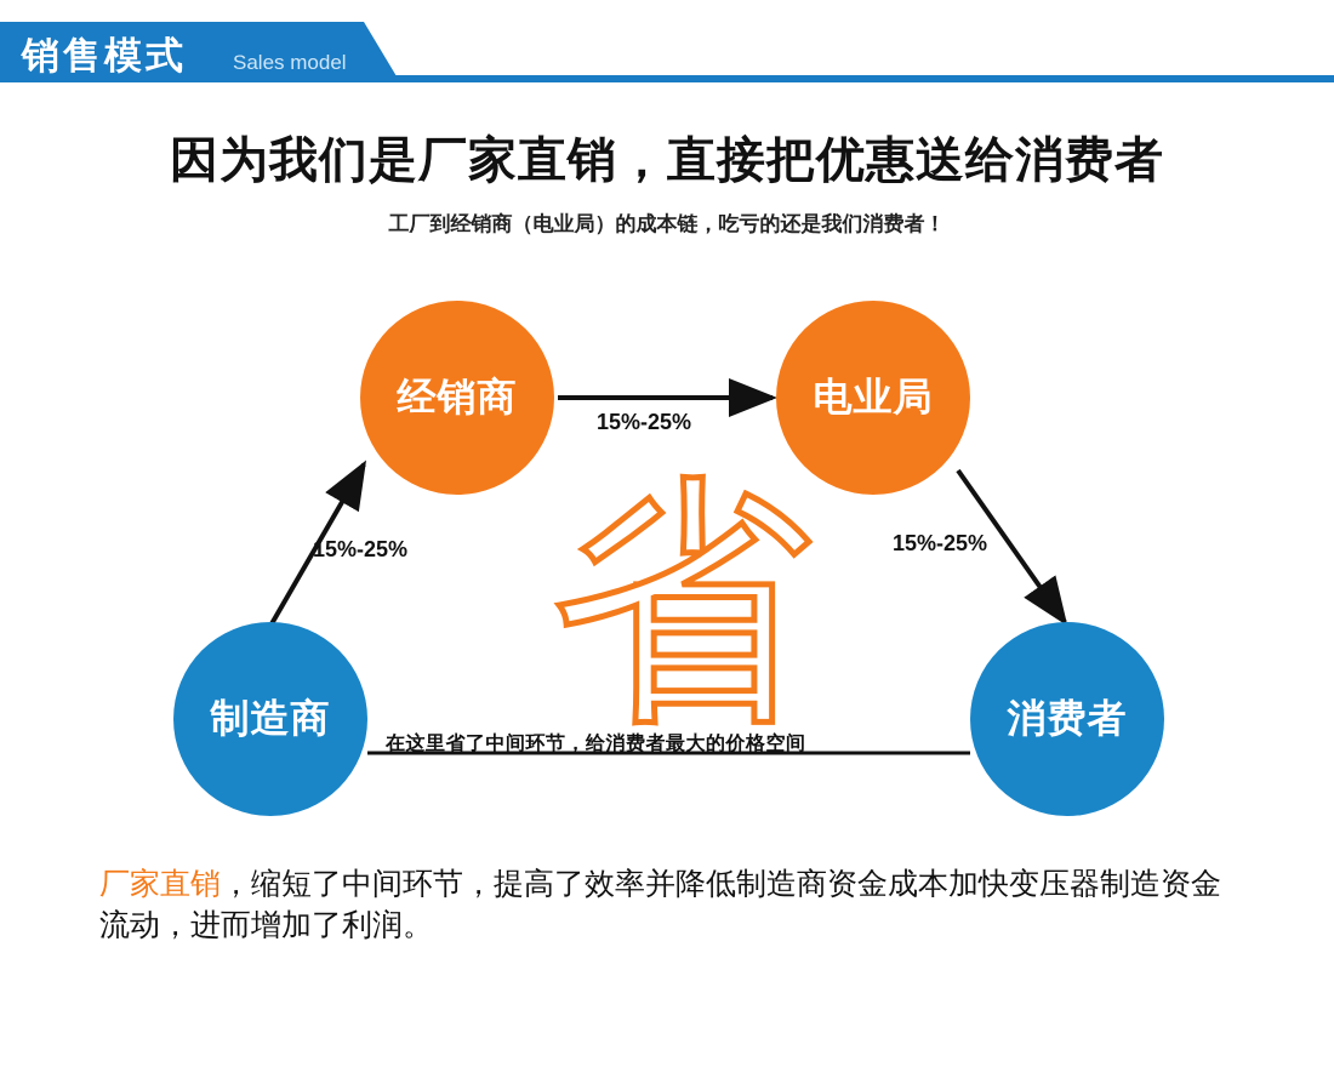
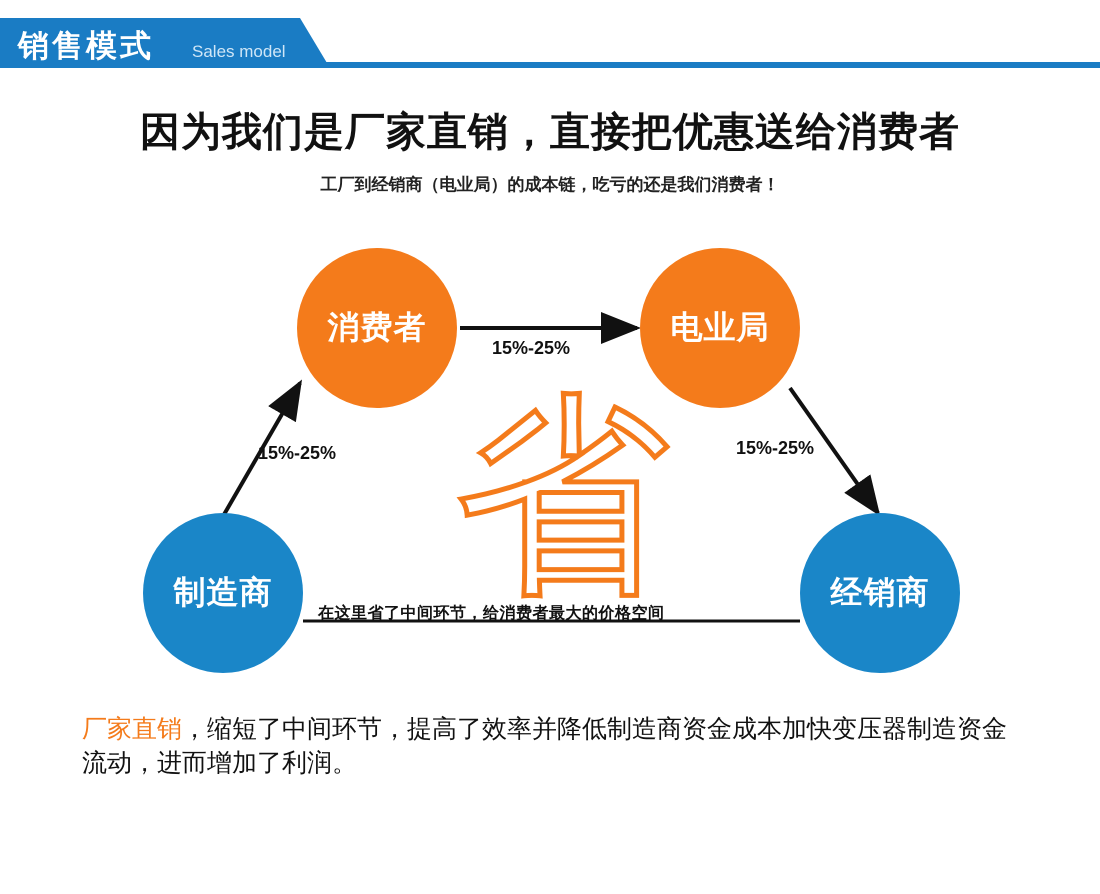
  销售模式
  Sales model
  因为我们是厂家直销，直接把优惠送给消费者
  工厂到经销商（电业局）的成本链，吃亏的还是我们消费者！
- 经销商
+ 消费者
  电业局
  制造商
- 消费者
+ 经销商
  省
  15%-25%
  15%-25%
  15%-25%
  在这里省了中间环节，给消费者最大的价格空间
  厂家直销，缩短了中间环节，提高了效率并降低制造商资金成本加快变压器制造资金流动，进而增加了利润。
